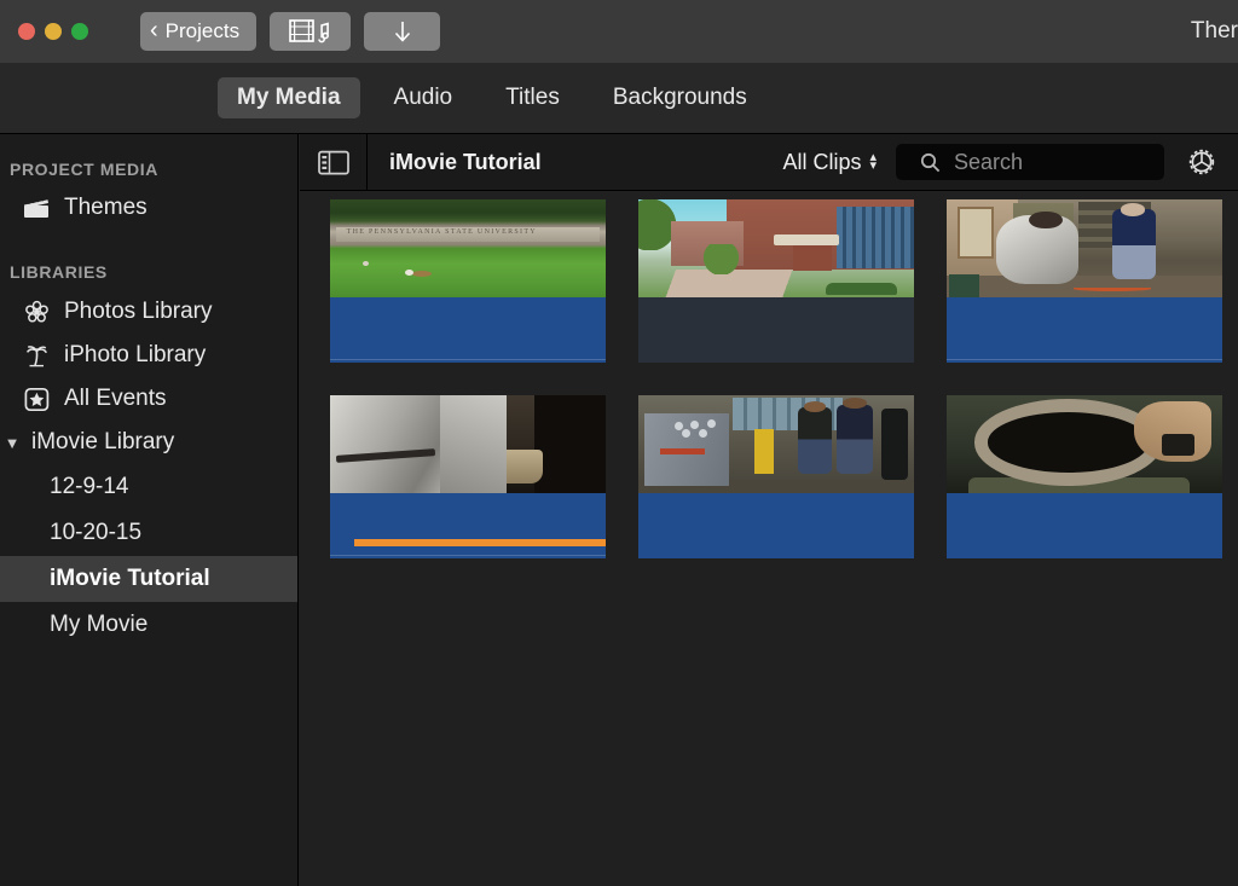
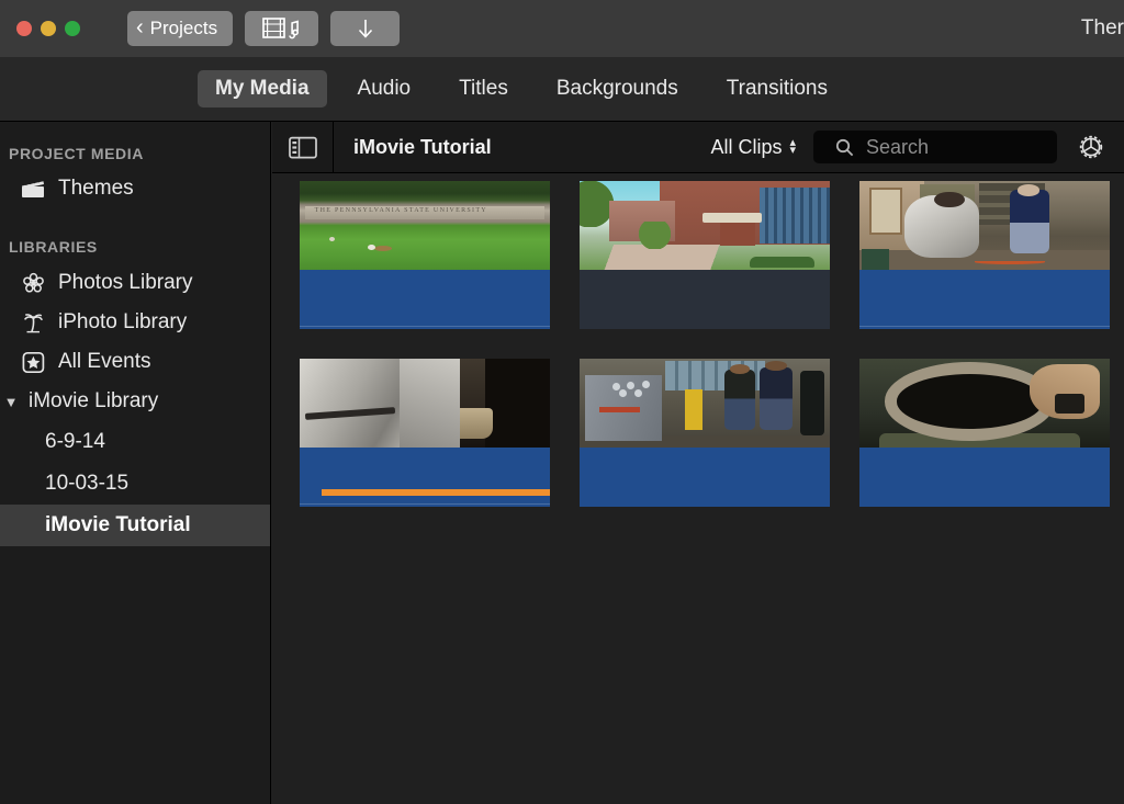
  ‹
  Projects
  Ther
  My Media
  Audio
  Titles
  Backgrounds
+ Transitions
  PROJECT MEDIA
  Themes
  LIBRARIES
  Photos Library
  iPhoto Library
  All Events
  ▼
  iMovie Library
- 12-9-14
+ 6-9-14
- 10-20-15
+ 10-03-15
  iMovie Tutorial
- My Movie
  iMovie Tutorial
  All Clips
  ▴
  ▾
  Search
